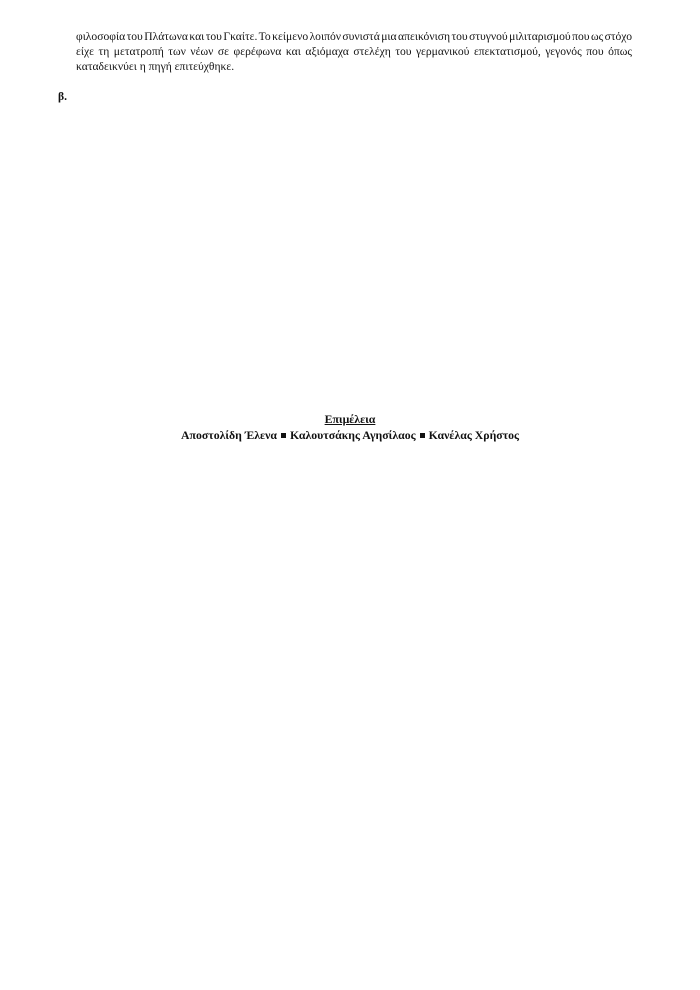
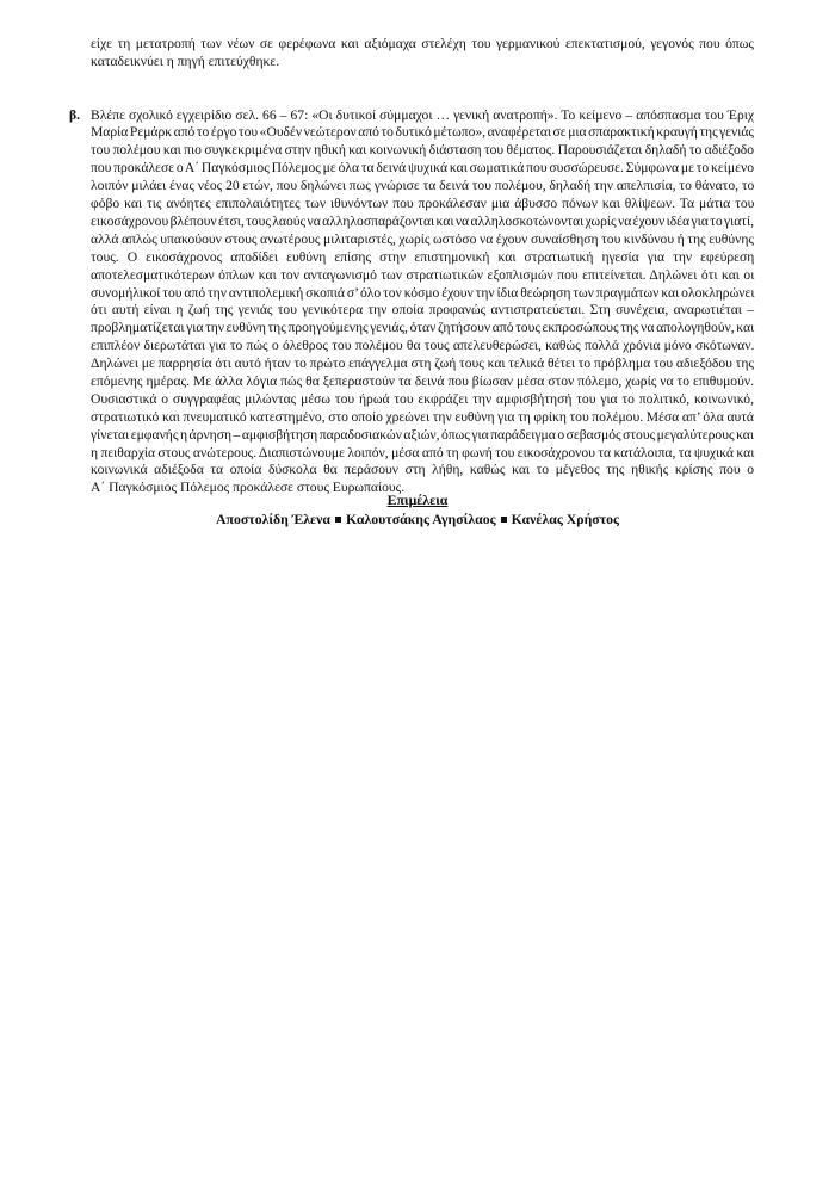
- φιλοσοφία του Πλάτωνα και του Γκαίτε. Το κείμενο λοιπόν συνιστά μια απεικόνιση του στυγνού μιλιταρισμού που ως στόχο
  είχε τη μετατροπή των νέων σε φερέφωνα και αξιόμαχα στελέχη του γερμανικού επεκτατισμού, γεγονός που όπως
  καταδεικνύει η πηγή επιτεύχθηκε.
  β.
+ Βλέπε σχολικό εγχειρίδιο σελ. 66 – 67: «Οι δυτικοί σύμμαχοι … γενική ανατροπή». Το κείμενο – απόσπασμα του Έριχ
+ Μαρία Ρεμάρκ από το έργο του «Ουδέν νεώτερον από το δυτικό μέτωπο», αναφέρεται σε μια σπαρακτική κραυγή της γενιάς
+ του πολέμου και πιο συγκεκριμένα στην ηθική και κοινωνική διάσταση του θέματος. Παρουσιάζεται δηλαδή το αδιέξοδο
+ που προκάλεσε ο Α΄ Παγκόσμιος Πόλεμος με όλα τα δεινά ψυχικά και σωματικά που συσσώρευσε. Σύμφωνα με το κείμενο
+ λοιπόν μιλάει ένας νέος 20 ετών, που δηλώνει πως γνώρισε τα δεινά του πολέμου, δηλαδή την απελπισία, το θάνατο, το
+ φόβο και τις ανόητες επιπολαιότητες των ιθυνόντων που προκάλεσαν μια άβυσσο πόνων και θλίψεων. Τα μάτια του
+ εικοσάχρονου βλέπουν έτσι, τους λαούς να αλληλοσπαράζονται και να αλληλοσκοτώνονται χωρίς να έχουν ιδέα για το γιατί,
+ αλλά απλώς υπακούουν στους ανωτέρους μιλιταριστές, χωρίς ωστόσο να έχουν συναίσθηση του κινδύνου ή της ευθύνης
+ τους. Ο εικοσάχρονος αποδίδει ευθύνη επίσης στην επιστημονική και στρατιωτική ηγεσία για την εφεύρεση
+ αποτελεσματικότερων όπλων και τον ανταγωνισμό των στρατιωτικών εξοπλισμών που επιτείνεται. Δηλώνει ότι και οι
+ συνομήλικοί του από την αντιπολεμική σκοπιά σ’ όλο τον κόσμο έχουν την ίδια θεώρηση των πραγμάτων και ολοκληρώνει
+ ότι αυτή είναι η ζωή της γενιάς του γενικότερα την οποία προφανώς αντιστρατεύεται. Στη συνέχεια, αναρωτιέται –
+ προβληματίζεται για την ευθύνη της προηγούμενης γενιάς, όταν ζητήσουν από τους εκπροσώπους της να απολογηθούν, και
+ επιπλέον διερωτάται για το πώς ο όλεθρος του πολέμου θα τους απελευθερώσει, καθώς πολλά χρόνια μόνο σκότωναν.
+ Δηλώνει με παρρησία ότι αυτό ήταν το πρώτο επάγγελμα στη ζωή τους και τελικά θέτει το πρόβλημα του αδιεξόδου της
+ επόμενης ημέρας. Με άλλα λόγια πώς θα ξεπεραστούν τα δεινά που βίωσαν μέσα στον πόλεμο, χωρίς να το επιθυμούν.
+ Ουσιαστικά ο συγγραφέας μιλώντας μέσω του ήρωά του εκφράζει την αμφισβήτησή του για το πολιτικό, κοινωνικό,
+ στρατιωτικό και πνευματικό κατεστημένο, στο οποίο χρεώνει την ευθύνη για τη φρίκη του πολέμου. Μέσα απ’ όλα αυτά
+ γίνεται εμφανής η άρνηση – αμφισβήτηση παραδοσιακών αξιών, όπως για παράδειγμα ο σεβασμός στους μεγαλύτερους και
+ η πειθαρχία στους ανώτερους. Διαπιστώνουμε λοιπόν, μέσα από τη φωνή του εικοσάχρονου τα κατάλοιπα, τα ψυχικά και
+ κοινωνικά αδιέξοδα τα οποία δύσκολα θα περάσουν στη λήθη, καθώς και το μέγεθος της ηθικής κρίσης που ο
+ Α΄ Παγκόσμιος Πόλεμος προκάλεσε στους Ευρωπαίους.
  Επιμέλεια
  Αποστολίδη Έλενα Καλουτσάκης Αγησίλαος Κανέλας Χρήστος
